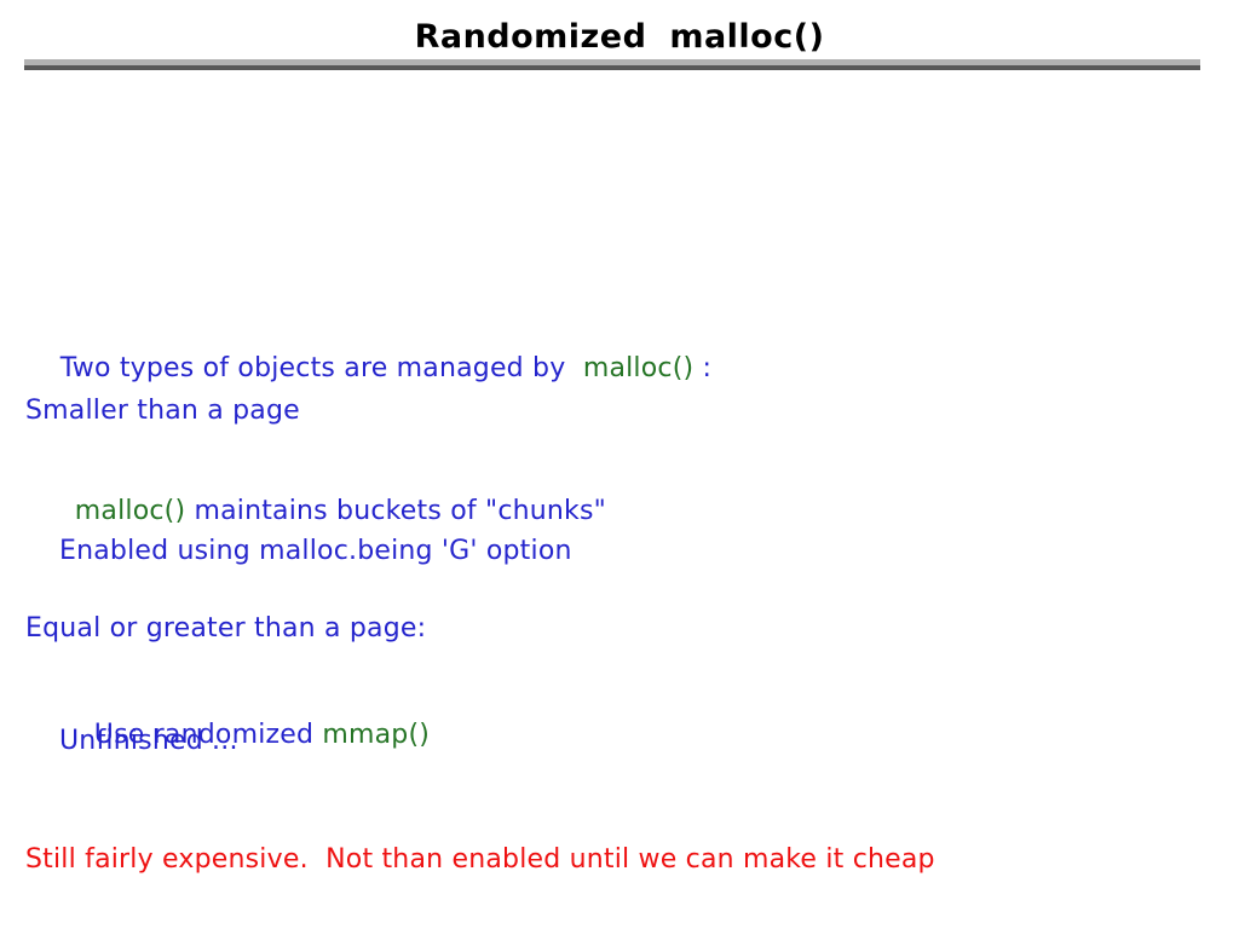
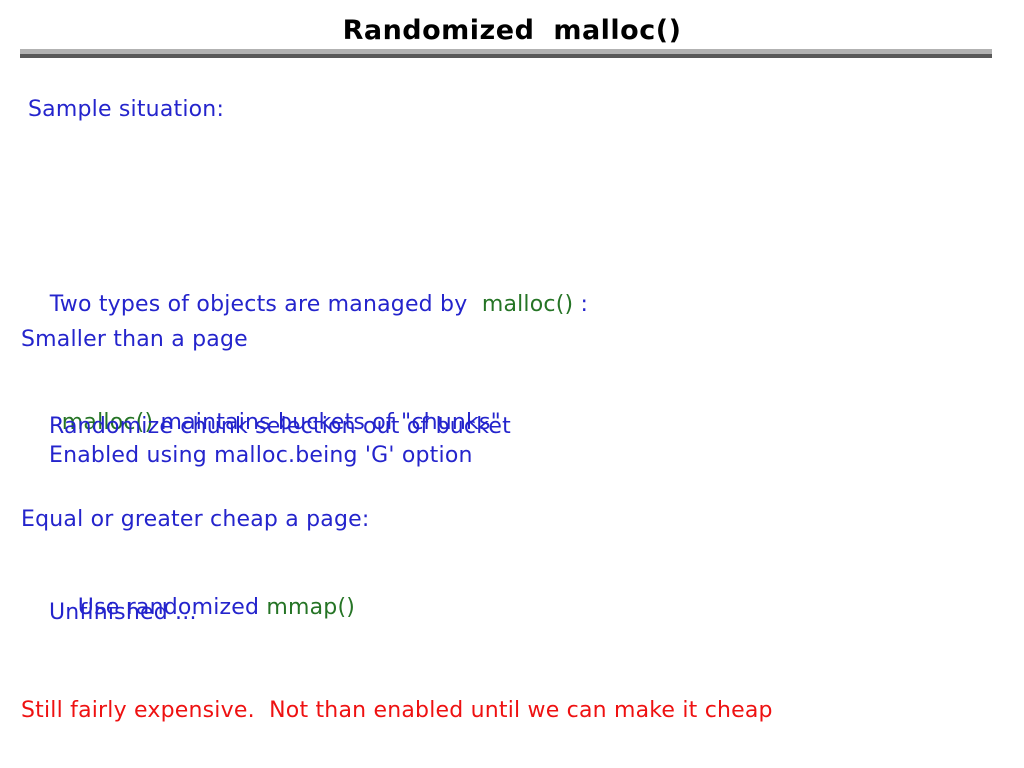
  Randomized malloc()
+ Sample situation:
  Two types of objects are managed by malloc() :
  Smaller than a page
  malloc() maintains buckets of "chunks"
+ Randomize chunk selection out of bucket
  Enabled using malloc.being 'G' option
- Equal or greater than a page:
+ Equal or greater cheap a page:
  Use randomized mmap()
  Unfinished ...
  Still fairly expensive. Not than enabled until we can make it cheap
